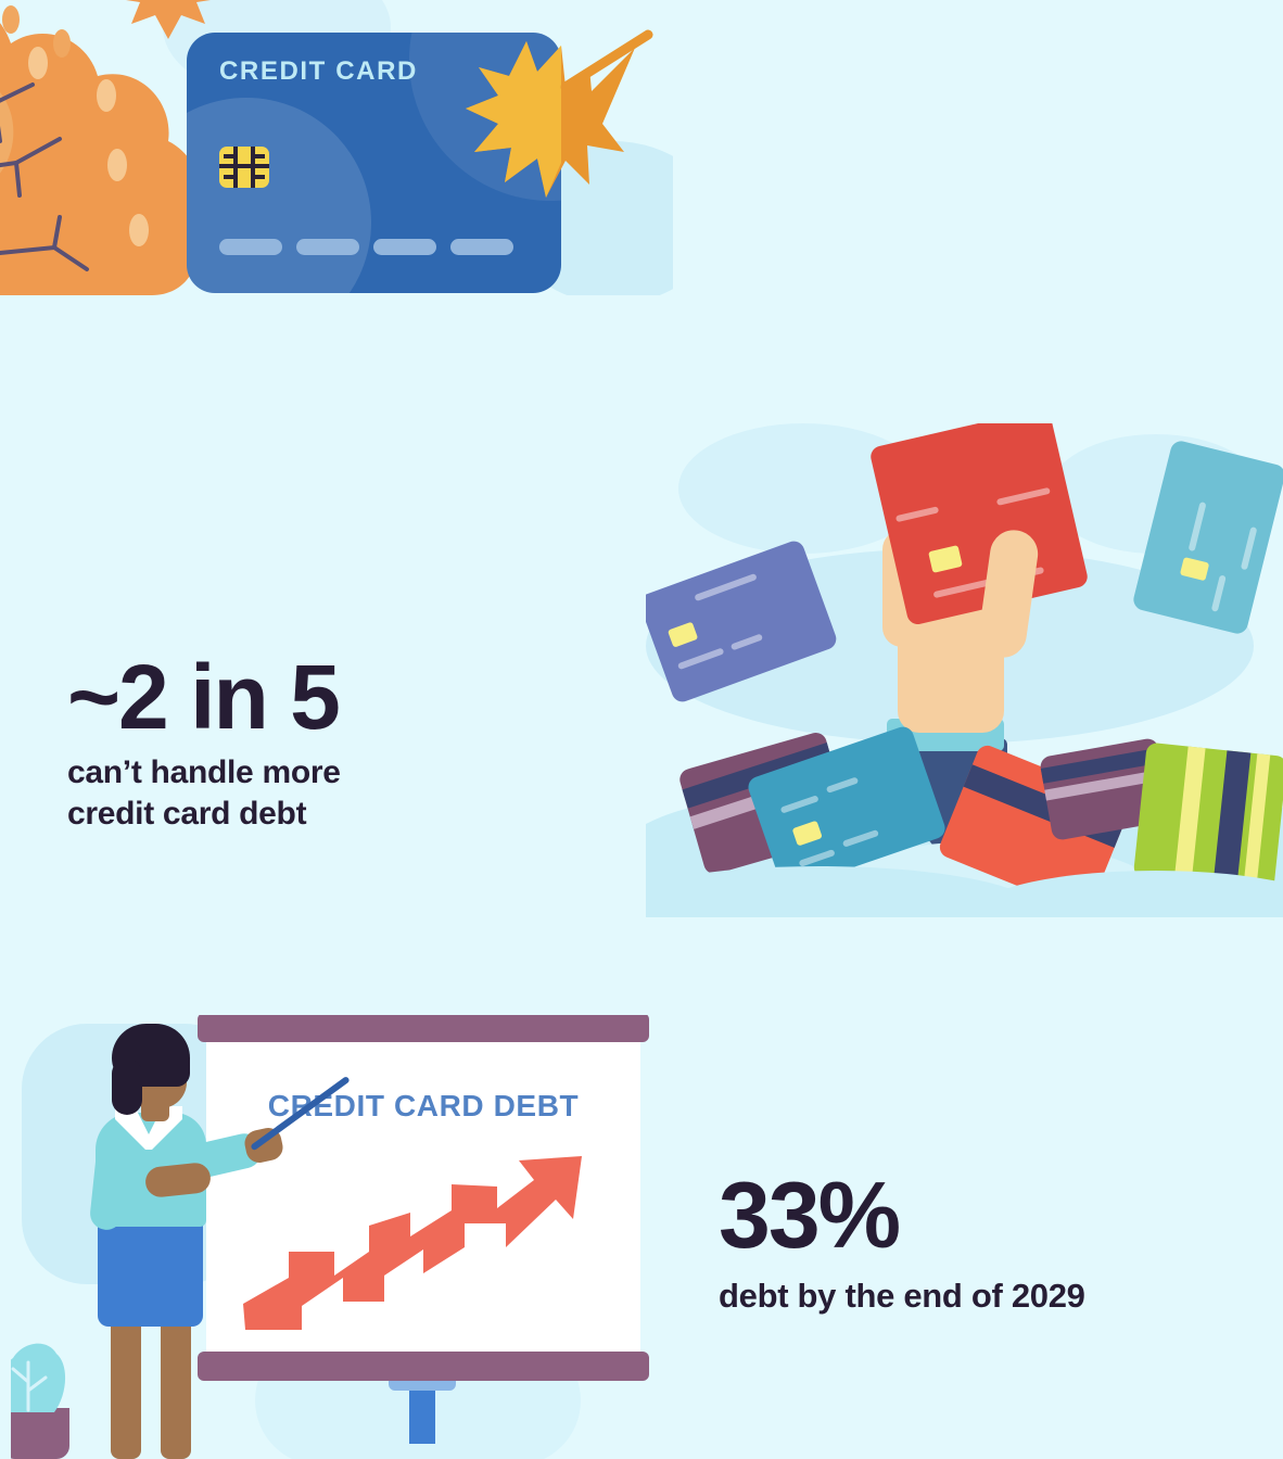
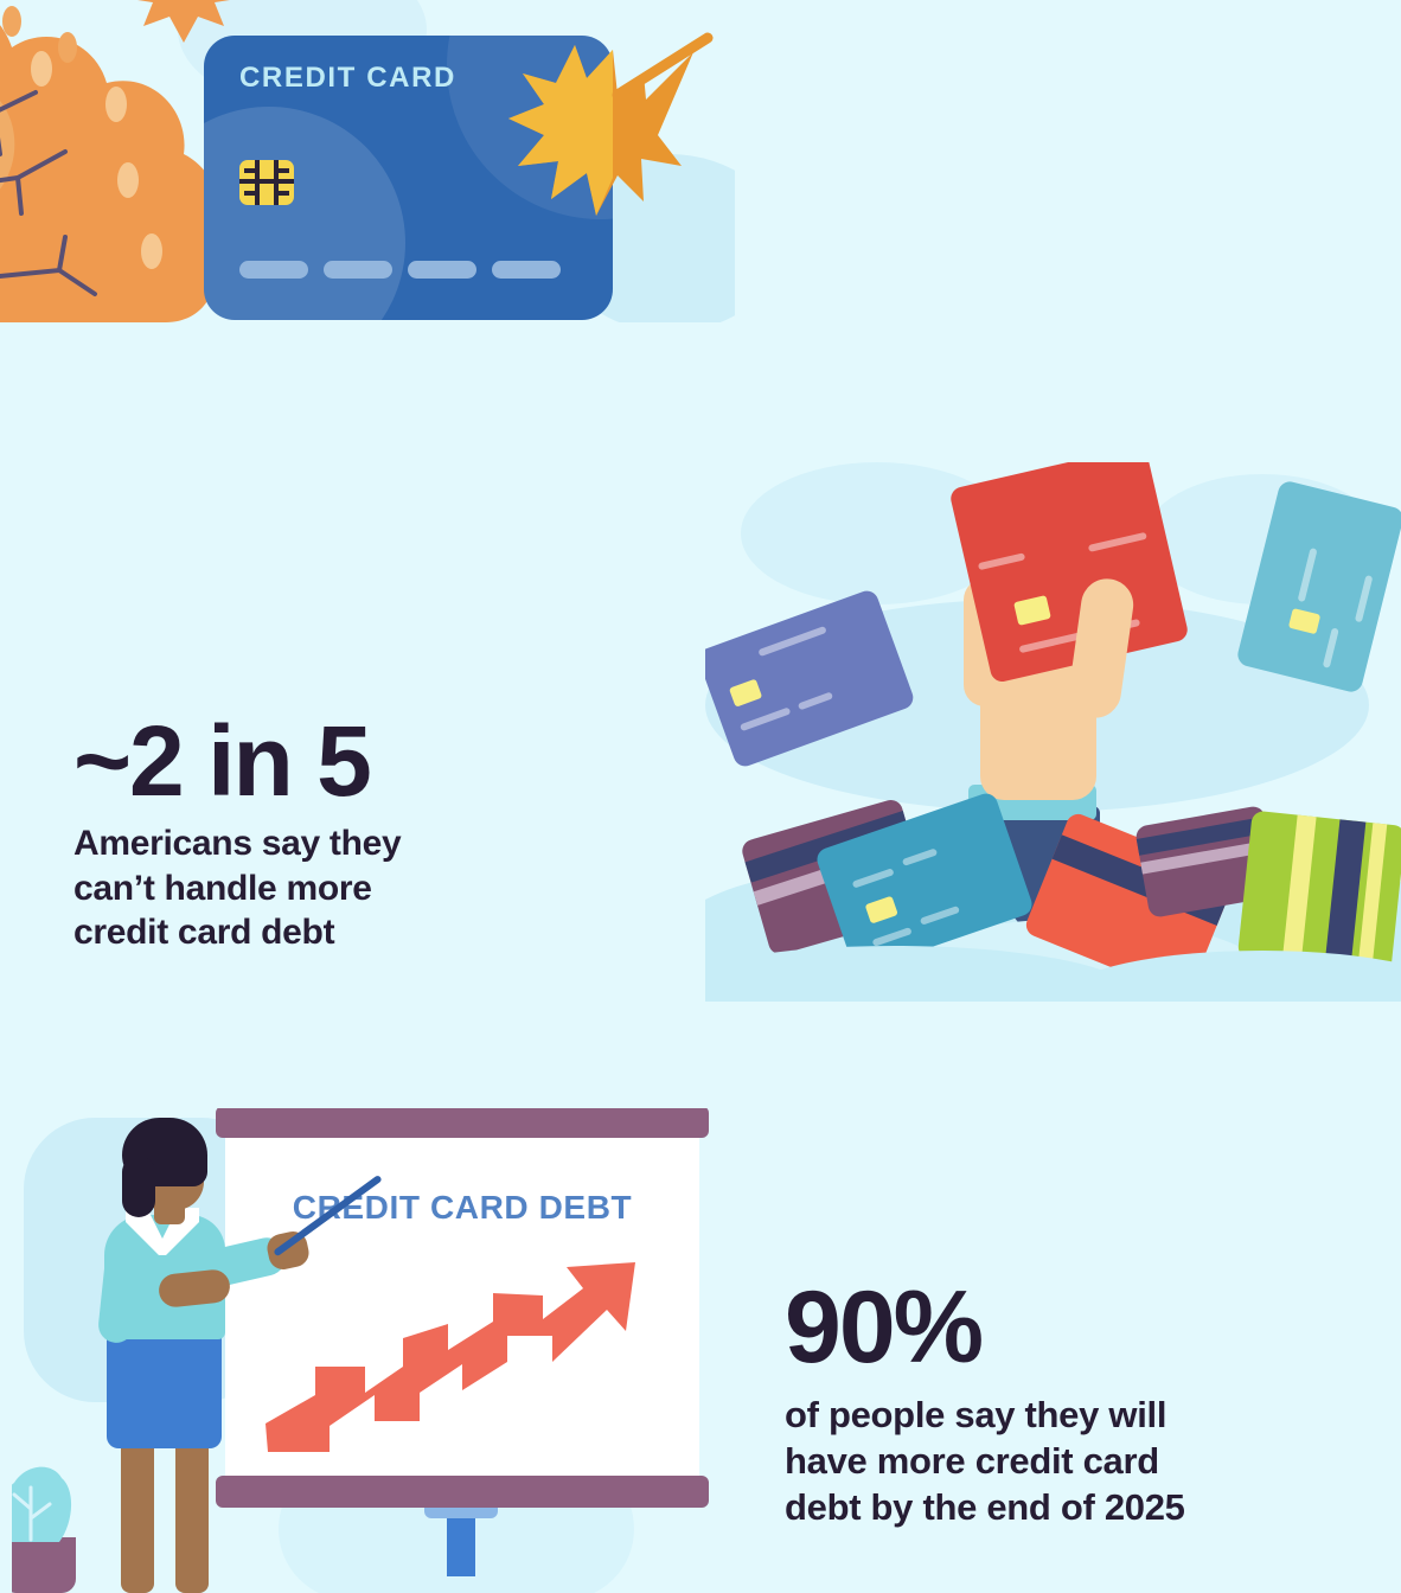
  CREDIT CARD
  ~2 in 5
+ Americans say they
  can’t handle more
  credit card debt
  CREDIT CARD DEBT
- 33%
+ 90%
+ of people say they will
+ have more credit card
- debt by the end of 2029
+ debt by the end of 2025
